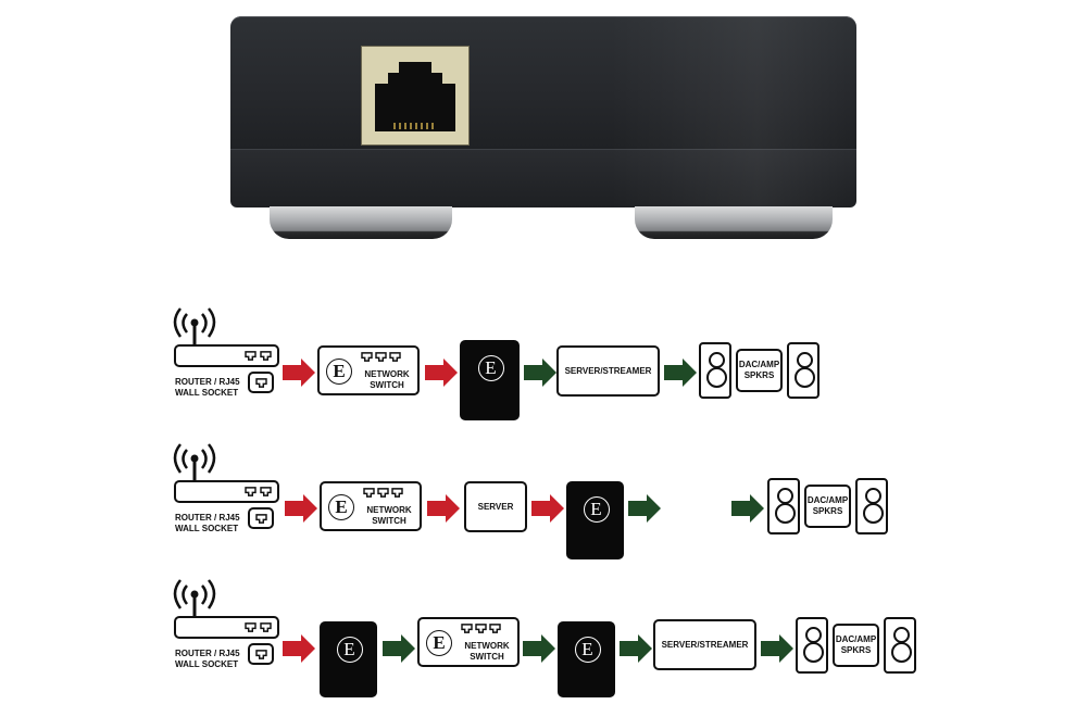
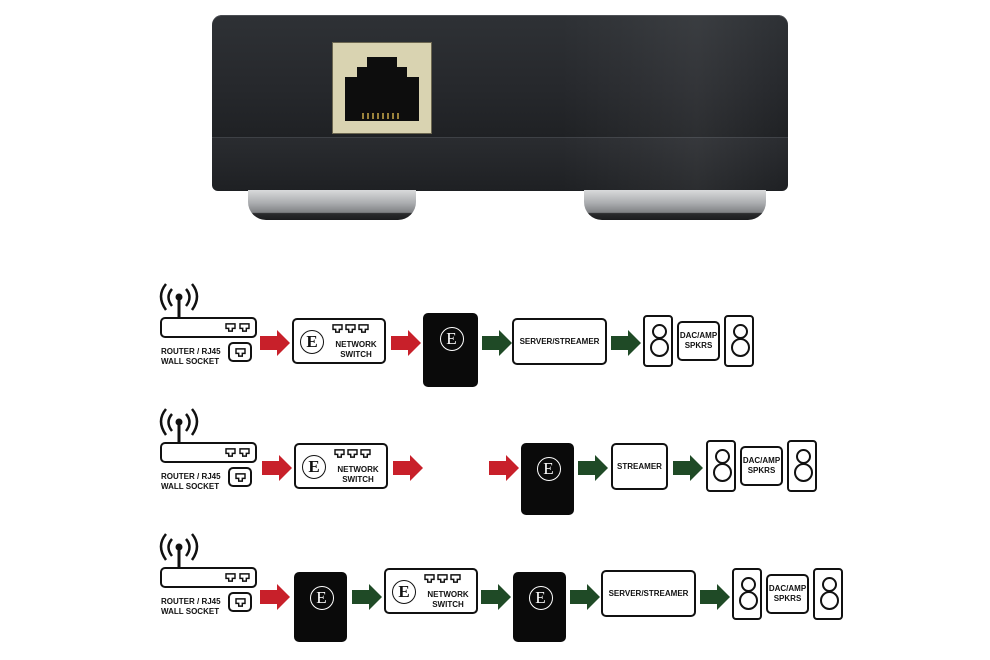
  ROUTER / RJ45
  WALL SOCKET
  E
  NETWORK
  SWITCH
  E
  SERVER/STREAMER
  DAC/AMP
  SPKRS
  ROUTER / RJ45
  WALL SOCKET
  E
  NETWORK
  SWITCH
- SERVER
  E
+ STREAMER
  DAC/AMP
  SPKRS
  ROUTER / RJ45
  WALL SOCKET
  E
  E
  NETWORK
  SWITCH
  E
  SERVER/STREAMER
  DAC/AMP
  SPKRS
